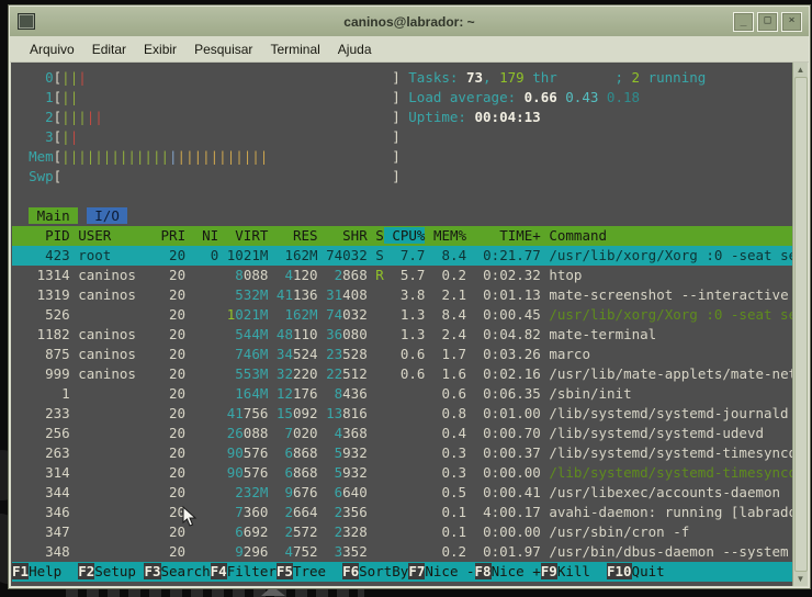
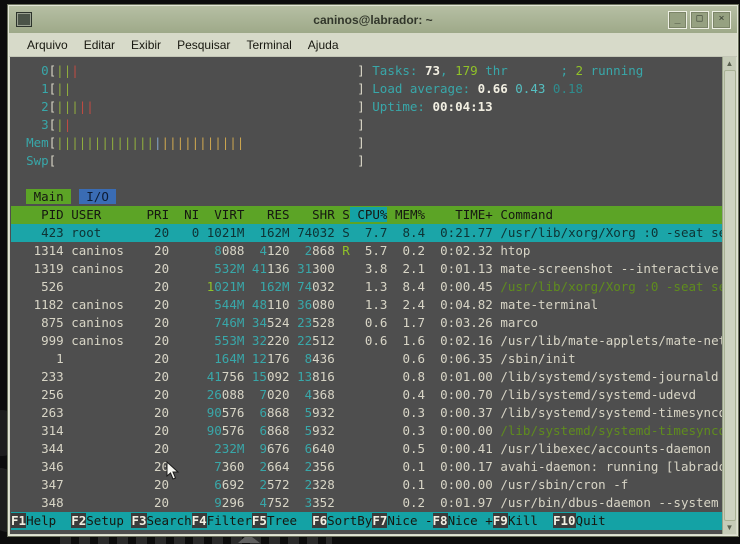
  caninos@labrador: ~
  _
  □
  ×
  Arquivo
  Editar
  Exibir
  Pesquisar
  Terminal
  Ajuda
  0[||| ] Tasks: 73, 179 thr ; 2 running
  1[|| ] Load average: 0.66 0.43 0.18
  2[||||| ] Uptime: 00:04:13
  3[|| ]
  Mem[||||||||||||||||||||||||| ]
  Swp[ ]
  Main I/O
  PID USER PRI NI VIRT RES SHR S CPU% MEM% TIME+ Command
  423 root 20 0 1021M 162M 74032 S 7.7 8.4 0:21.77 /usr/lib/xorg/Xorg :0 -seat s
  1314 caninos 20 8088 4120 2868 R 5.7 0.2 0:02.32 htop
- 1319 caninos 20 532M 41136 31408 3.8 2.1 0:01.13 mate-screenshot --interactive
+ 1319 caninos 20 532M 41136 31300 3.8 2.1 0:01.13 mate-screenshot --interactive
  526 20 1021M 162M 74032 1.3 8.4 0:00.45 /usr/lib/xorg/Xorg :0 -seat s
  1182 caninos 20 544M 48110 36080 1.3 2.4 0:04.82 mate-terminal
  875 caninos 20 746M 34524 23528 0.6 1.7 0:03.26 marco
  999 caninos 20 553M 32220 22512 0.6 1.6 0:02.16 /usr/lib/mate-applets/mate-ne
  1 20 164M 12176 8436 0.6 0:06.35 /sbin/init
  233 20 41756 15092 13816 0.8 0:01.00 /lib/systemd/systemd-journald
  256 20 26088 7020 4368 0.4 0:00.70 /lib/systemd/systemd-udevd
  263 20 90576 6868 5932 0.3 0:00.37 /lib/systemd/systemd-timesync
  314 20 90576 6868 5932 0.3 0:00.00 /lib/systemd/systemd-timesync
  344 20 232M 9676 6640 0.5 0:00.41 /usr/libexec/accounts-daemon
- 346 20 7360 2664 2356 0.1 4:00.17 avahi-daemon: running [labrad
+ 346 20 7360 2664 2356 0.1 0:00.17 avahi-daemon: running [labrad
  347 20 6692 2572 2328 0.1 0:00.00 /usr/sbin/cron -f
  348 20 9296 4752 3352 0.2 0:01.97 /usr/bin/dbus-daemon --system
  F1Help F2Setup F3SearchF4FilterF5Tree F6SortByF7Nice -F8Nice +F9Kill F10Quit
  ▲
  ▼
